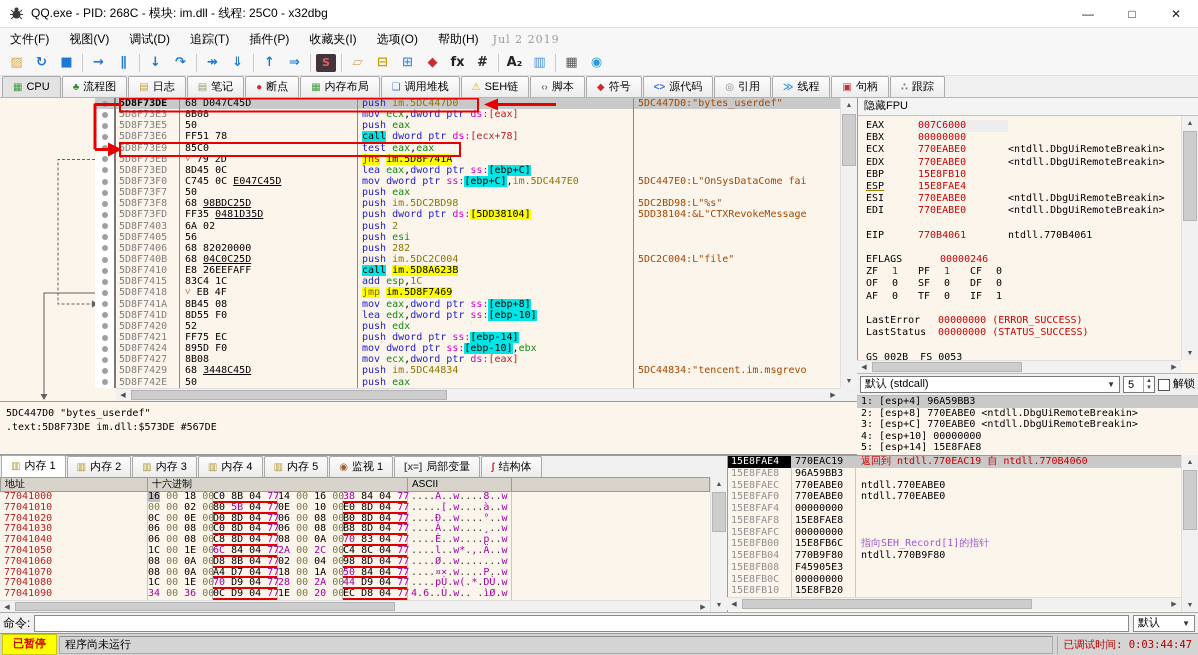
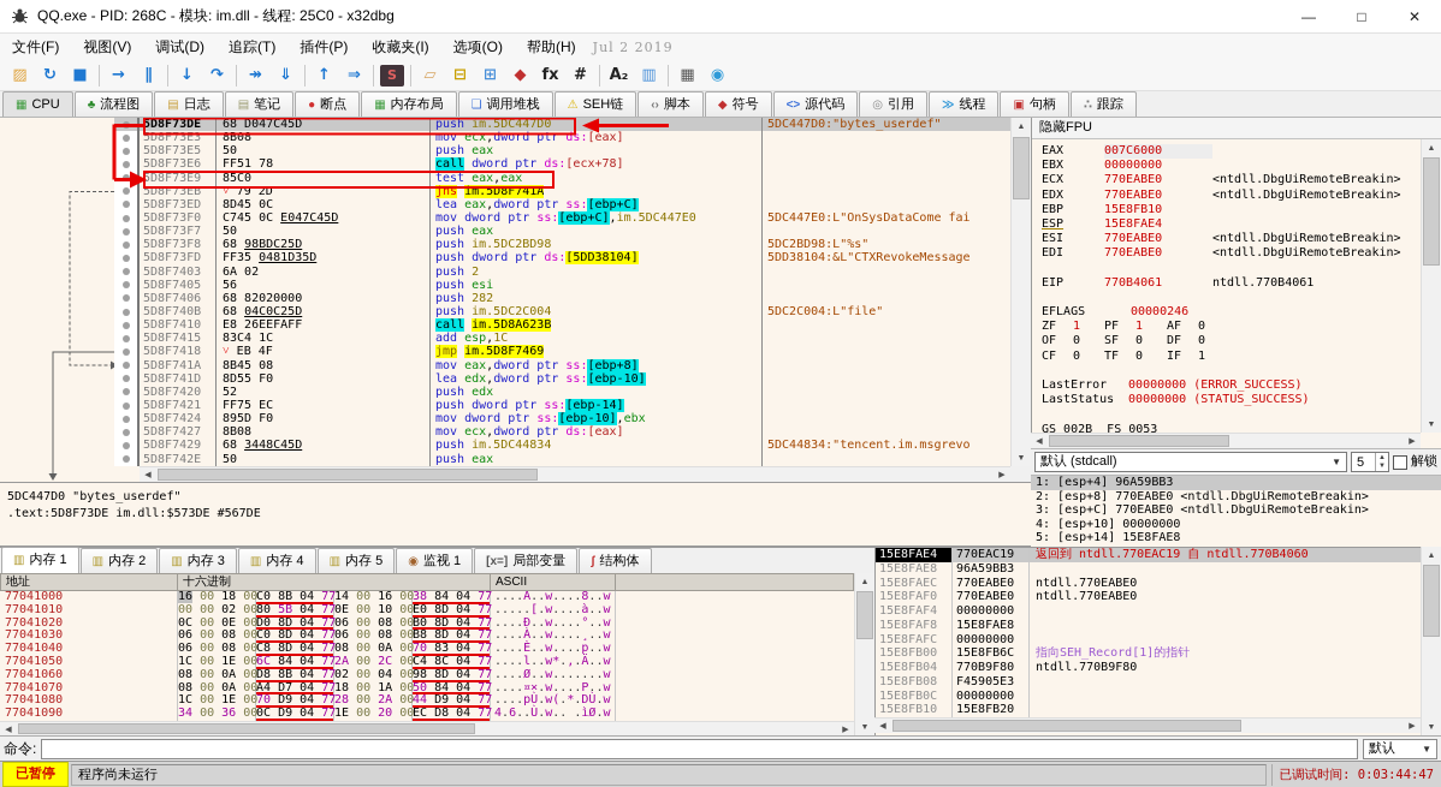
  QQ.exe - PID: 268C - 模块: im.dll - 线程: 25C0 - x32dbg
  —
  □
  ✕
  文件(F) 视图(V) 调试(D) 追踪(T) 插件(P) 收藏夹(I) 选项(O) 帮助(H)
  Jul 2 2019
  ▨
  ↻
  ■
  →
  ∥
  ↓
  ↷
  ↠
  ⇓
  ↑
  ⇒
  S
  ▱
  ⊟
  ⊞
  ◆
  fx
  #
  A₂
  ▥
  ▦
  ◉
  ▦
  CPU
  ♣
  流程图
  ▤
  日志
  ▤
  笔记
  ●
  断点
  ▦
  内存布局
  ❏
  调用堆栈
  ⚠
  SEH链
  ‹›
  脚本
  ◆
  符号
  <>
  源代码
  ◎
  引用
  ≫
  线程
  ▣
  句柄
  ∴
  跟踪
  5D8F73DE
  68 D047C45D
  push im.5DC447D0
  5DC447D0:"bytes_userdef"
  5D8F73E3
  8B08
  mov ecx,dword ptr ds:[eax]
  5D8F73E5
  50
  push eax
  5D8F73E6
  FF51 78
  call dword ptr ds:[ecx+78]
  5D8F73E9
  85C0
  test eax,eax
  5D8F73EB
  ˅ 79 2D
  jns im.5D8F741A
  5D8F73ED
  8D45 0C
  lea eax,dword ptr ss:[ebp+C]
  5D8F73F0
  C745 0C E047C45D
  mov dword ptr ss:[ebp+C],im.5DC447E0
  5DC447E0:L"OnSysDataCome fai
  5D8F73F7
  50
  push eax
  5D8F73F8
  68 98BDC25D
  push im.5DC2BD98
  5DC2BD98:L"%s"
  5D8F73FD
  FF35 0481D35D
  push dword ptr ds:[5DD38104]
  5DD38104:&L"CTXRevokeMessage
  5D8F7403
  6A 02
  push 2
  5D8F7405
  56
  push esi
  5D8F7406
  68 82020000
  push 282
  5D8F740B
  68 04C0C25D
  push im.5DC2C004
  5DC2C004:L"file"
  5D8F7410
  E8 26EEFAFF
  call im.5D8A623B
  5D8F7415
  83C4 1C
  add esp,1C
  5D8F7418
  ˅ EB 4F
  jmp im.5D8F7469
  5D8F741A
  8B45 08
  mov eax,dword ptr ss:[ebp+8]
  5D8F741D
  8D55 F0
  lea edx,dword ptr ss:[ebp-10]
  5D8F7420
  52
  push edx
  5D8F7421
  FF75 EC
  push dword ptr ss:[ebp-14]
  5D8F7424
  895D F0
  mov dword ptr ss:[ebp-10],ebx
  5D8F7427
  8B08
  mov ecx,dword ptr ds:[eax]
  5D8F7429
  68 3448C45D
  push im.5DC44834
  5DC44834:"tencent.im.msgrevo
  5D8F742E
  50
  push eax
  5DC447D0 "bytes_userdef"
  .text:5D8F73DE im.dll:$573DE #567DE
  隐藏FPU
  EAX 007C6000
  EBX 00000000
  ECX 770EABE0 <ntdll.DbgUiRemoteBreakin>
  EDX 770EABE0 <ntdll.DbgUiRemoteBreakin>
  EBP 15E8FB10
  ESP 15E8FAE4
  ESI 770EABE0 <ntdll.DbgUiRemoteBreakin>
  EDI 770EABE0 <ntdll.DbgUiRemoteBreakin>
  EIP 770B4061 ntdll.770B4061
  EFLAGS 00000246
- ZF 1 PF 1 CF 0
+ ZF 1 PF 1 AF 0
  OF 0 SF 0 DF 0
- AF 0 TF 0 IF 1
+ CF 0 TF 0 IF 1
  LastError 00000000 (ERROR_SUCCESS)
  LastStatus 00000000 (STATUS_SUCCESS)
  GS 002B FS 0053
  默认 (stdcall)
  ▼
  5
  解锁
  1: [esp+4] 96A59BB3
  2: [esp+8] 770EABE0 <ntdll.DbgUiRemoteBreakin>
  3: [esp+C] 770EABE0 <ntdll.DbgUiRemoteBreakin>
  4: [esp+10] 00000000
  5: [esp+14] 15E8FAE8
  ▥
  内存 1
  ▥
  内存 2
  ▥
  内存 3
  ▥
  内存 4
  ▥
  内存 5
  ◉
  监视 1
  [x=]
  局部变量
  ʃ
  结构体
  地址
  十六进制
  ASCII
  77041000
  16 00 18 00
  C0 8B 04 77
  14 00 16 00
  38 84 04 77
  ....À..w....8..w
  77041010
  00 00 02 00
  80 5B 04 77
  0E 00 10 00
  E0 8D 04 77
  .....[.w....à..w
  77041020
  0C 00 0E 00
  D0 8D 04 77
  06 00 08 00
  B0 8D 04 77
  ....Ð..w....°..w
  77041030
  06 00 08 00
  C0 8D 04 77
  06 00 08 00
  B8 8D 04 77
  ....À..w....¸..w
  77041040
  06 00 08 00
  C8 8D 04 77
  08 00 0A 00
  70 83 04 77
  ....È..w....p..w
  77041050
  1C 00 1E 00
  6C 84 04 77
  2A 00 2C 00
  C4 8C 04 77
  ....l..w*.,.Ä..w
  77041060
  08 00 0A 00
  D8 8B 04 77
  02 00 04 00
  98 8D 04 77
  ....Ø..w.......w
  77041070
  08 00 0A 00
  A4 D7 04 77
  18 00 1A 00
  50 84 04 77
  ....¤×.w....P..w
  77041080
  1C 00 1E 00
  70 D9 04 77
  28 00 2A 00
  44 D9 04 77
  ....pÙ.w(.*.DÙ.w
  77041090
  34 00 36 00
  0C D9 04 77
  1E 00 20 00
  EC D8 04 77
  4.6..Ù.w.. .ìØ.w
  15E8FAE4
  770EAC19
  返回到 ntdll.770EAC19 自 ntdll.770B4060
  15E8FAE8
  96A59BB3
  15E8FAEC
  770EABE0
  ntdll.770EABE0
  15E8FAF0
  770EABE0
  ntdll.770EABE0
  15E8FAF4
  00000000
  15E8FAF8
  15E8FAE8
  15E8FAFC
  00000000
  15E8FB00
  15E8FB6C
  指向SEH_Record[1]的指针
  15E8FB04
  770B9F80
  ntdll.770B9F80
  15E8FB08
  F45905E3
  15E8FB0C
  00000000
  15E8FB10
  15E8FB20
  命令:
  默认
  ▼
  已暂停
  程序尚未运行
  已调试时间: 0:03:44:47
